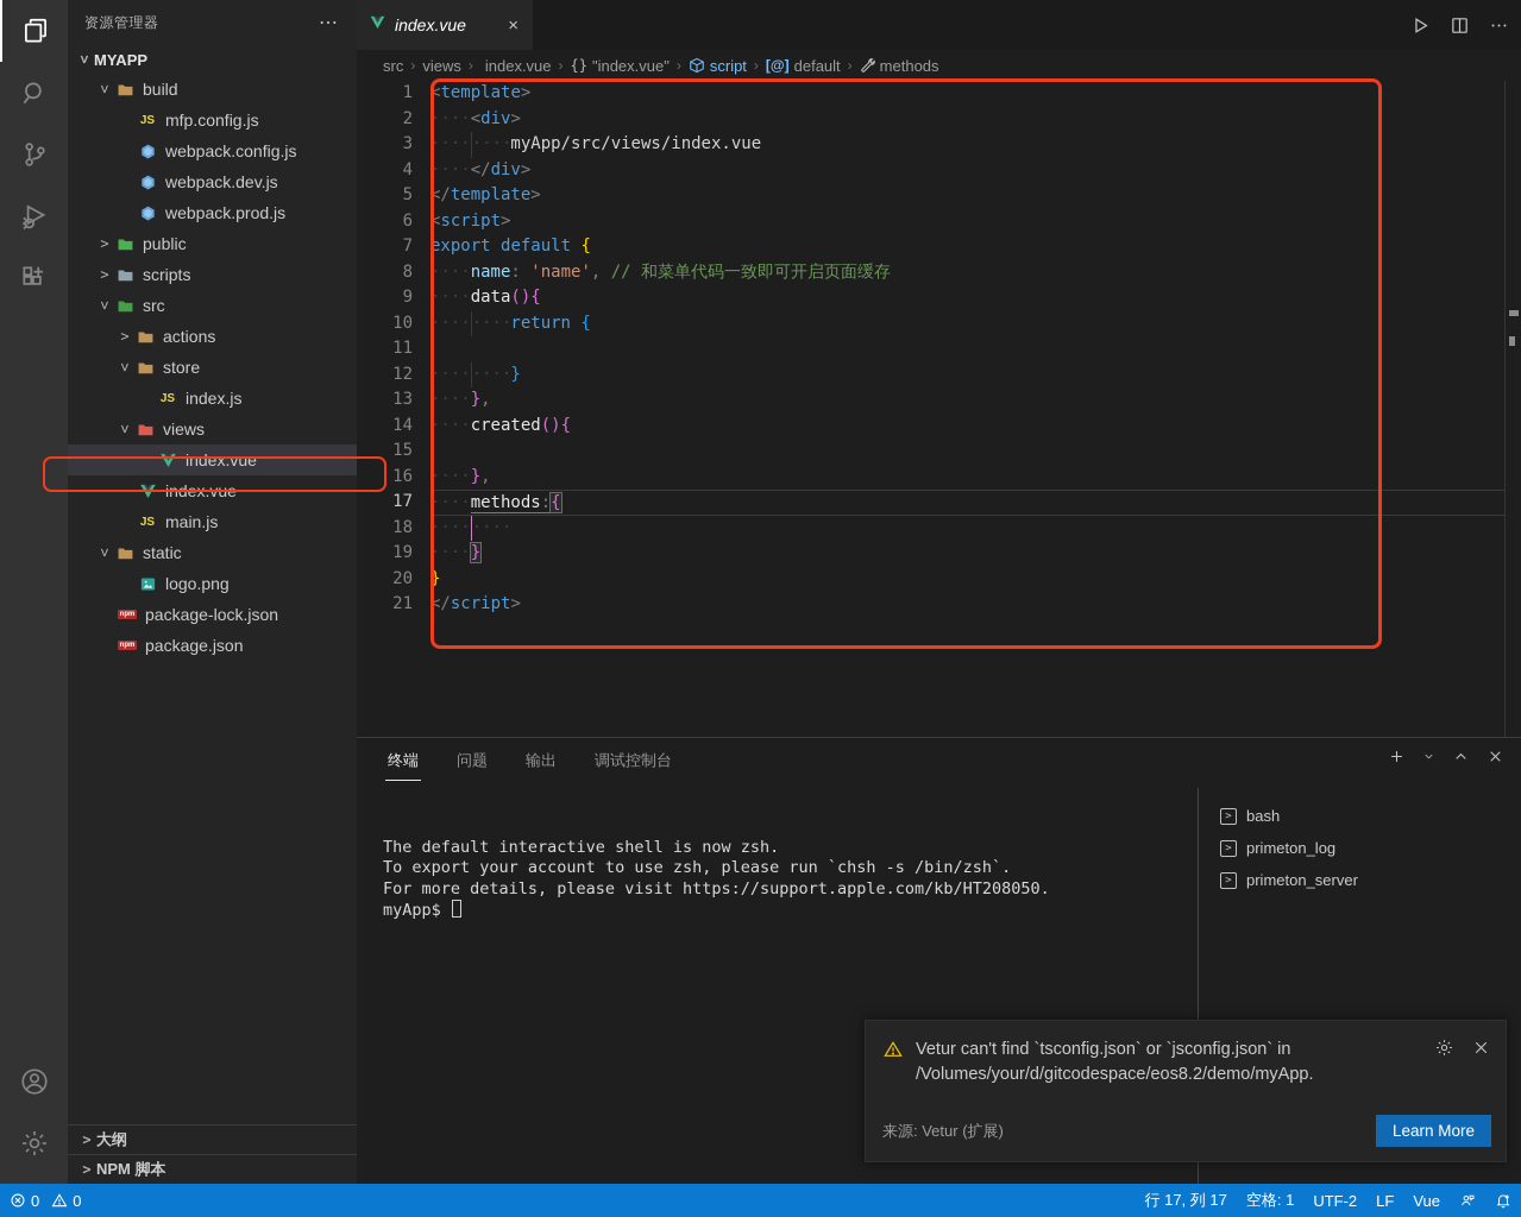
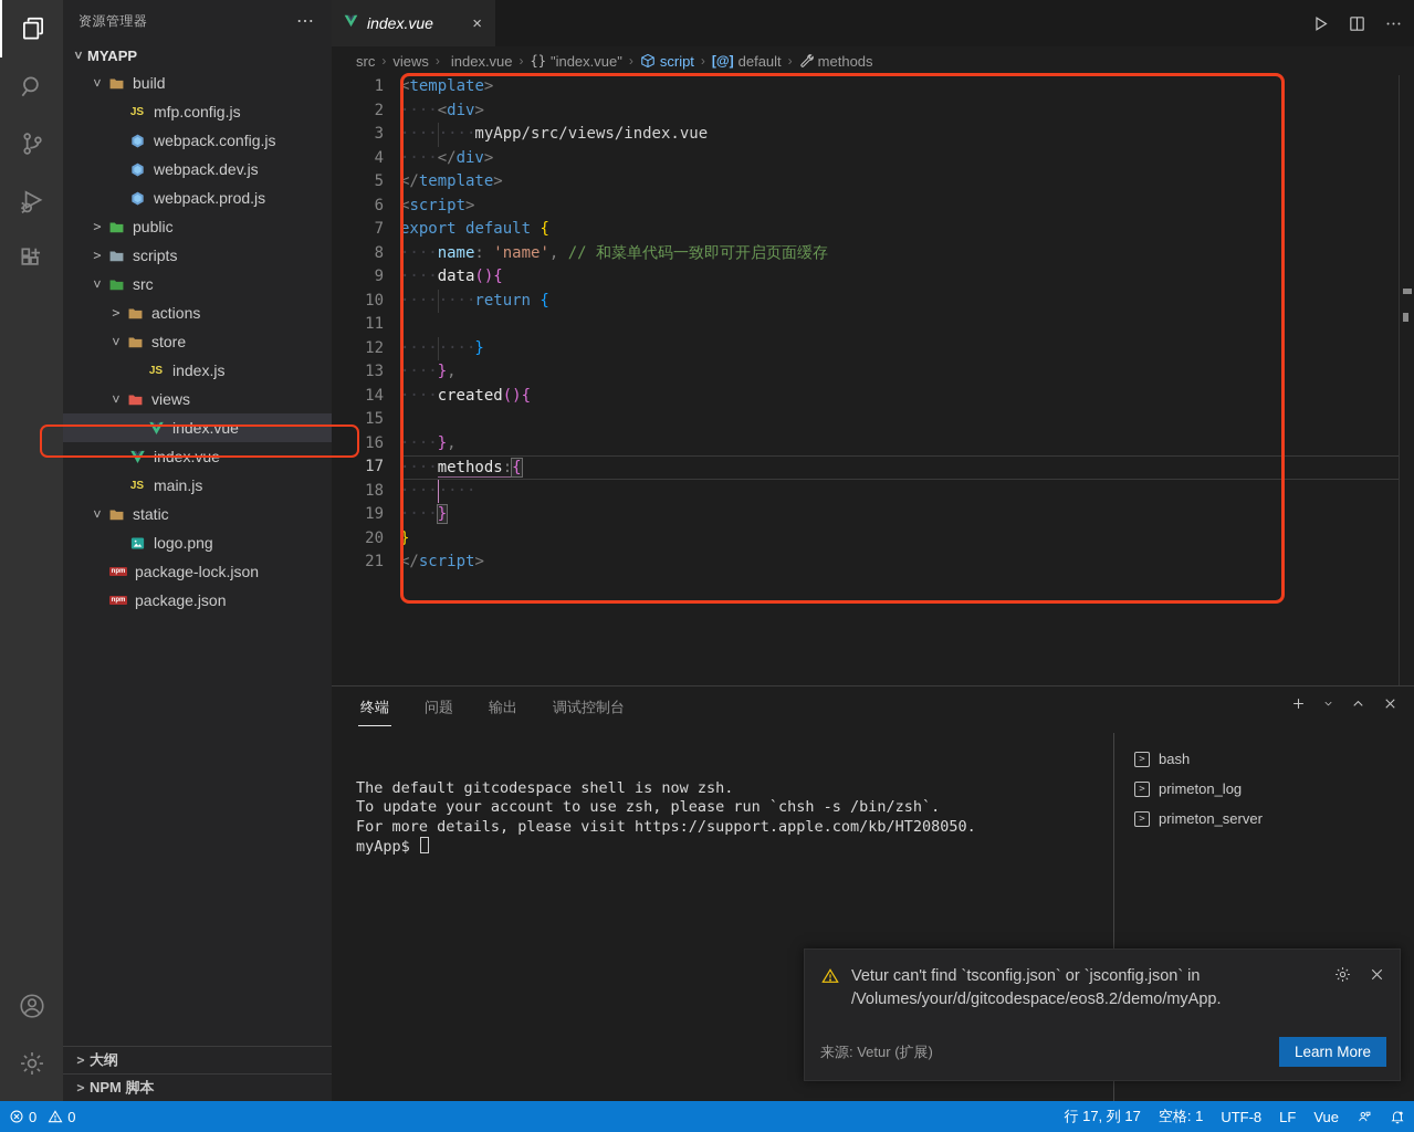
  资源管理器
  ⋯
  MYAPP
  build
  JS
  mfp.config.js
  webpack.config.js
  webpack.dev.js
  webpack.prod.js
  >
  public
  >
  scripts
  src
  >
  actions
  store
  JS
  index.js
  views
  index.vue
  index.vue
  JS
  main.js
  static
  logo.png
  package-lock.json
  package.json
  >
  大纲
  >
  NPM 脚本
  index.vue
  ×
  src
  ›
  views
  ›
  index.vue
  ›
  {}
  "index.vue"
  ›
  script
  ›
  [@]
  default
  ›
  methods
  1
  <template>
  2
  ····<div>
  3
  ········myApp/src/views/index.vue
  4
  ····</div>
  5
  </template>
  6
  <script>
  7
  export default {
  8
  ····name: 'name', // 和菜单代码一致即可开启页面缓存
  9
  ····data(){
  10
  ········return {
  11
  12
  ········}
  13
  ····},
  14
  ····created(){
  15
  16
  ····},
  17
  ····methods:{
  18
  ········
  19
  ····}
  20
  }
  21
  </script>
  终端
  问题
  输出
  调试控制台
- The default interactive shell is now zsh.
+ The default gitcodespace shell is now zsh.
- To export your account to use zsh, please run `chsh -s /bin/zsh`.
+ To update your account to use zsh, please run `chsh -s /bin/zsh`.
  For more details, please visit https://support.apple.com/kb/HT208050.
  myApp$
  >
  bash
  >
  primeton_log
  >
  primeton_server
  Vetur can't find `tsconfig.json` or `jsconfig.json` in /Volumes/your/d/gitcodespace/eos8.2/demo/myApp.
  来源: Vetur (扩展)
  Learn More
  0
  0
  行 17, 列 17
  空格: 1
- UTF-2
+ UTF-8
  LF
  Vue
